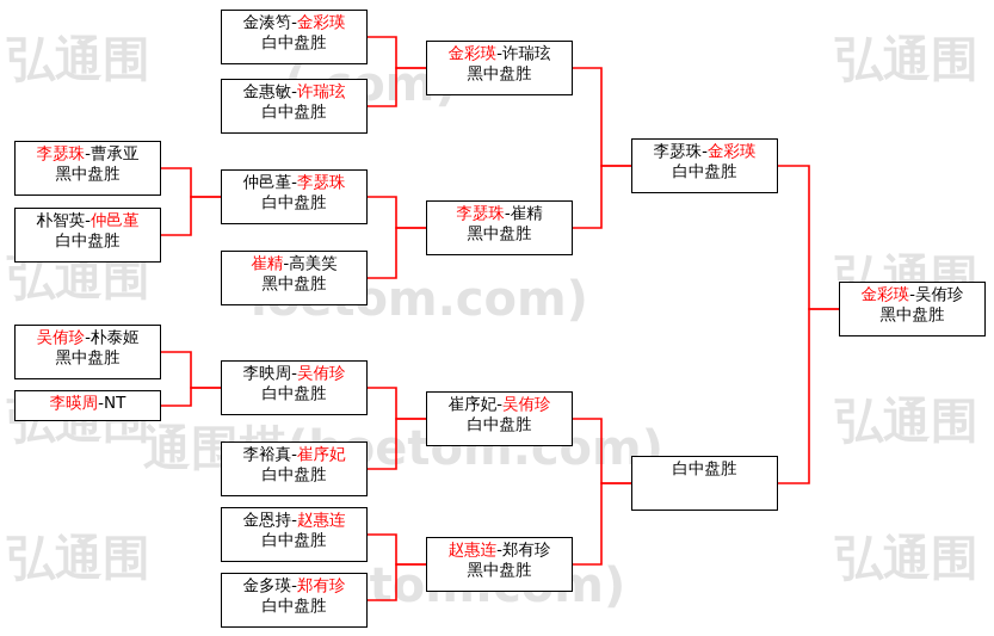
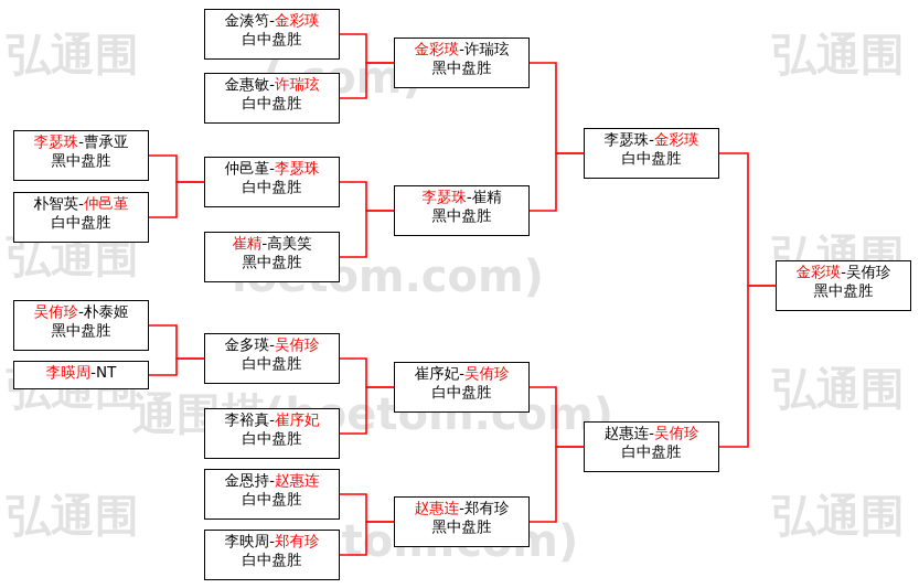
  弘通围
  弘通围
  弘通围
  弘通围
  弘通围
  通围etom.com)
  弘通围
  弘通围
  弘通围
  金湊笉-金彩瑛
  白中盘胜
  金惠敏-许瑞玹
  白中盘胜
  李瑟珠-曹承亚
  黑中盘胜
  朴智英-仲邑堇
  白中盘胜
  仲邑堇-李瑟珠
  白中盘胜
  崔精-高美笑
  黑中盘胜
  吴侑珍-朴泰姬
  黑中盘胜
  李暎周-NT
- 李映周-吴侑珍
+ 金多瑛-吴侑珍
  白中盘胜
  李裕真-崔序妃
  白中盘胜
  金恩持-赵惠连
  白中盘胜
- 金多瑛-郑有珍
+ 李映周-郑有珍
  白中盘胜
  金彩瑛-许瑞玹
  黑中盘胜
  李瑟珠-崔精
  黑中盘胜
  崔序妃-吴侑珍
  白中盘胜
  赵惠连-郑有珍
  黑中盘胜
  李瑟珠-金彩瑛
  白中盘胜
+ 赵惠连-吴侑珍
  白中盘胜
  金彩瑛-吴侑珍
  黑中盘胜
